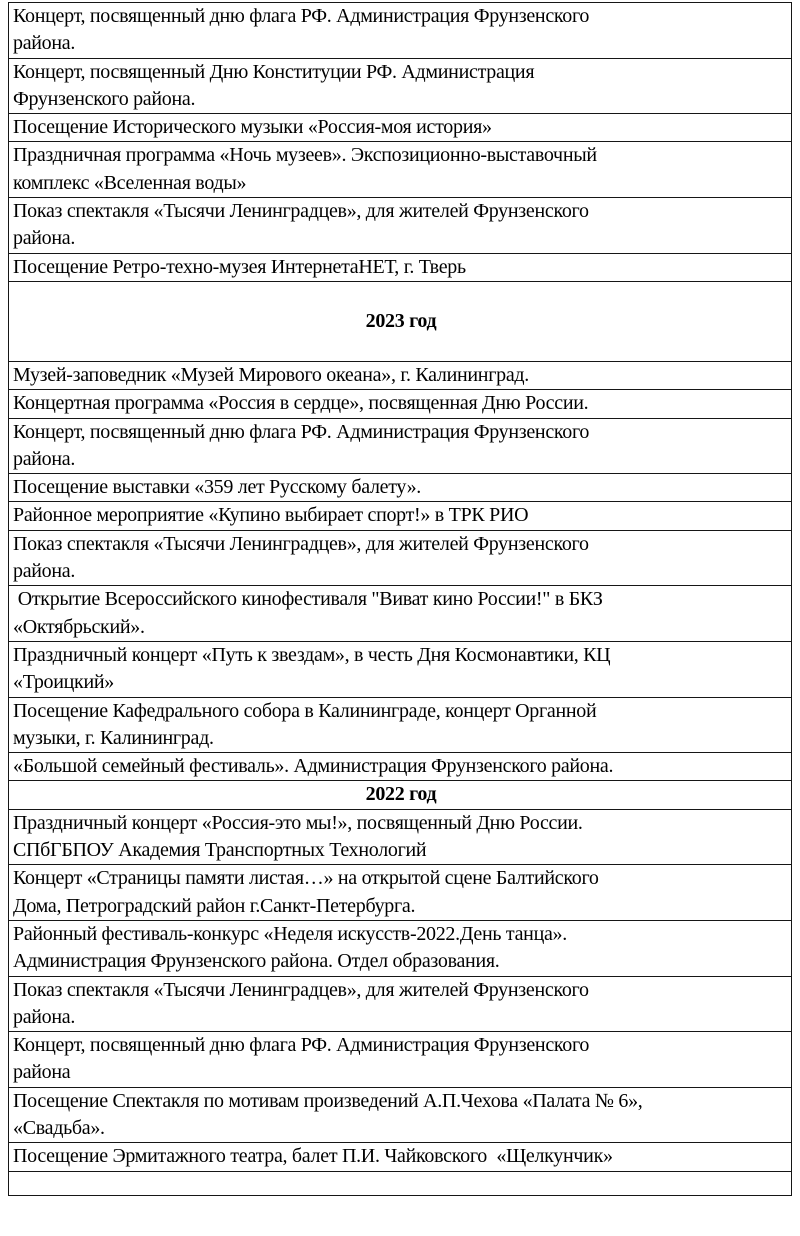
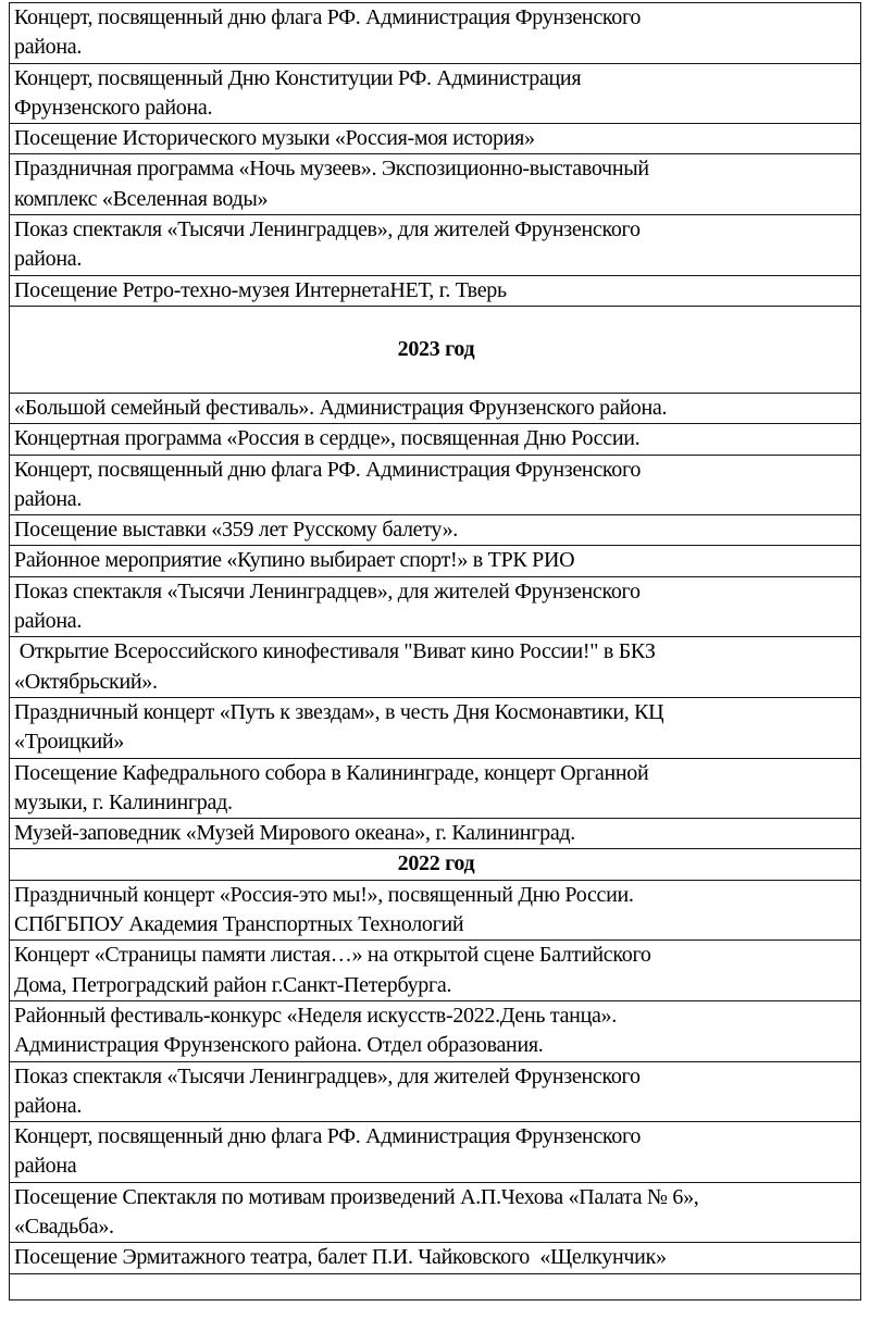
  Концерт, посвященный дню флага РФ. Администрация Фрунзенского
  района.
  Концерт, посвященный Дню Конституции РФ. Администрация
  Фрунзенского района.
  Посещение Исторического музыки «Россия-моя история»
  Праздничная программа «Ночь музеев». Экспозиционно-выставочный
  комплекс «Вселенная воды»
  Показ спектакля «Тысячи Ленинградцев», для жителей Фрунзенского
  района.
  Посещение Ретро-техно-музея ИнтернетаНЕТ, г. Тверь
  2023 год
- Музей-заповедник «Музей Мирового океана», г. Калининград.
+ «Большой семейный фестиваль». Администрация Фрунзенского района.
  Концертная программа «Россия в сердце», посвященная Дню России.
  Концерт, посвященный дню флага РФ. Администрация Фрунзенского
  района.
  Посещение выставки «359 лет Русскому балету».
  Районное мероприятие «Купино выбирает спорт!» в ТРК РИО
  Показ спектакля «Тысячи Ленинградцев», для жителей Фрунзенского
  района.
  Открытие Всероссийского кинофестиваля "Виват кино России!" в БКЗ
  «Октябрьский».
  Праздничный концерт «Путь к звездам», в честь Дня Космонавтики, КЦ
  «Троицкий»
  Посещение Кафедрального собора в Калининграде, концерт Органной
  музыки, г. Калининград.
- «Большой семейный фестиваль». Администрация Фрунзенского района.
+ Музей-заповедник «Музей Мирового океана», г. Калининград.
  2022 год
  Праздничный концерт «Россия-это мы!», посвященный Дню России.
  СПбГБПОУ Академия Транспортных Технологий
  Концерт «Страницы памяти листая…» на открытой сцене Балтийского
  Дома, Петроградский район г.Санкт-Петербурга.
  Районный фестиваль-конкурс «Неделя искусств-2022.День танца».
  Администрация Фрунзенского района. Отдел образования.
  Показ спектакля «Тысячи Ленинградцев», для жителей Фрунзенского
  района.
  Концерт, посвященный дню флага РФ. Администрация Фрунзенского
  района
  Посещение Спектакля по мотивам произведений А.П.Чехова «Палата № 6»,
  «Свадьба».
  Посещение Эрмитажного театра, балет П.И. Чайковского «Щелкунчик»
